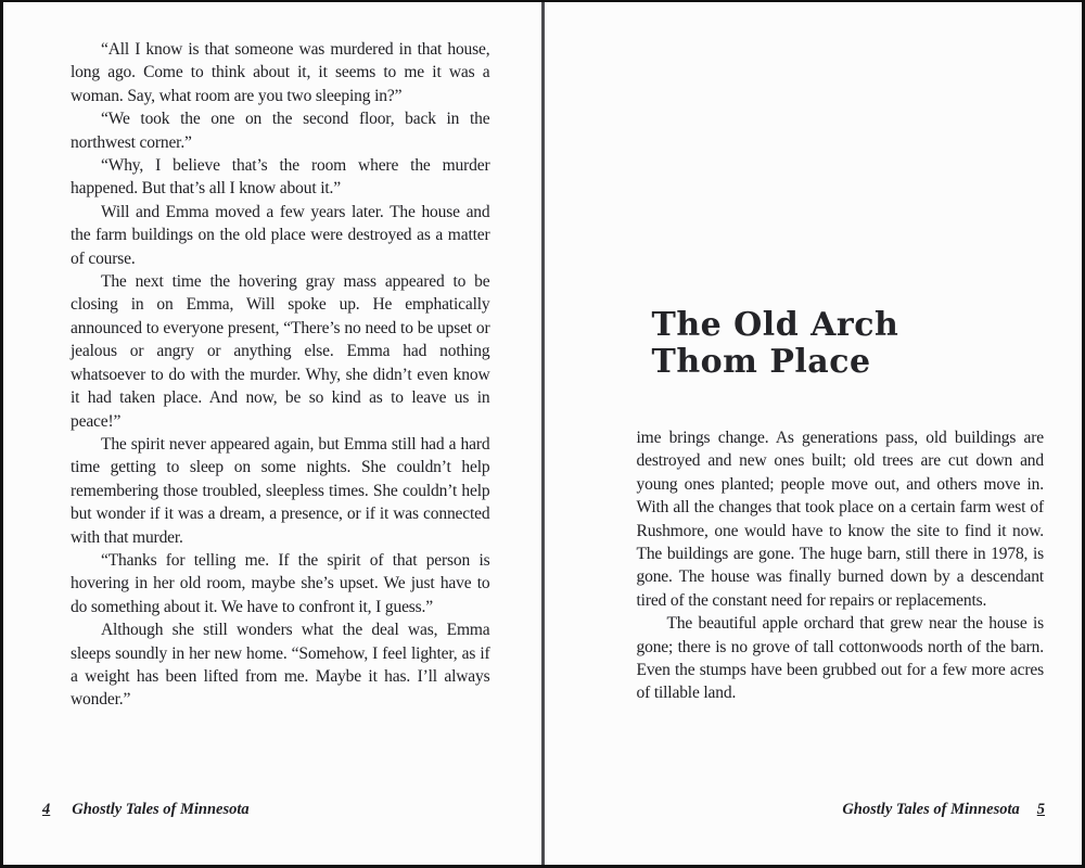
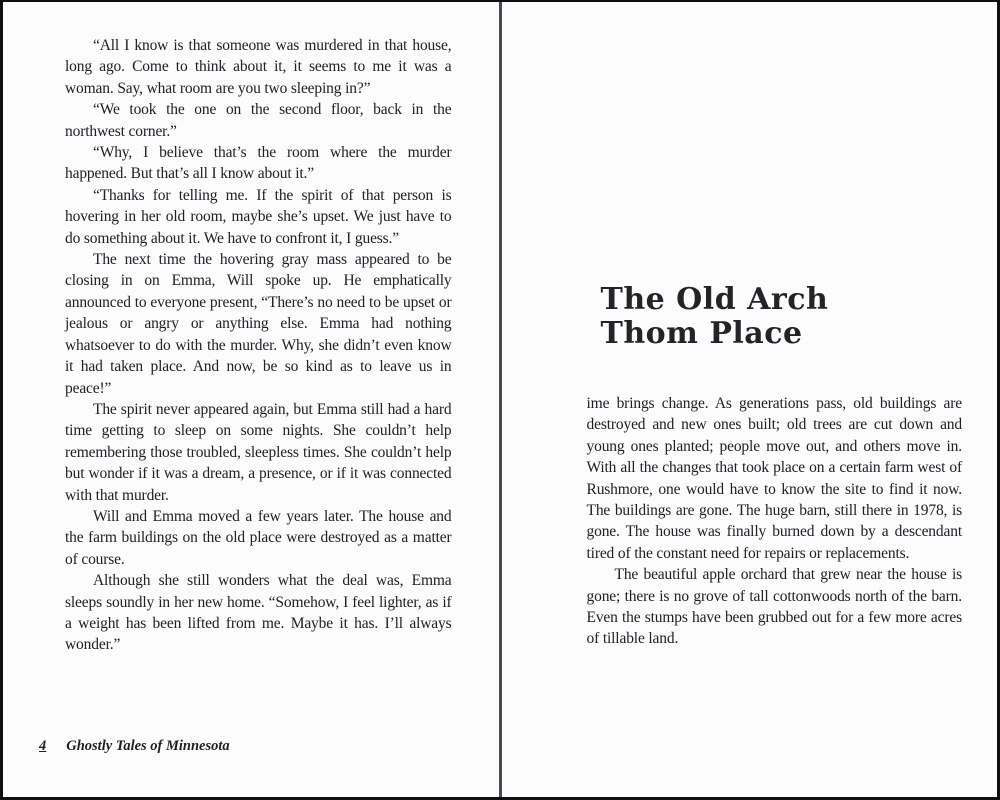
  “All I know is that someone was murdered in that house, long ago. Come to think about it, it seems to me it was a woman. Say, what room are you two sleeping in?”
  “We took the one on the second floor, back in the northwest corner.”
  “Why, I believe that’s the room where the murder happened. But that’s all I know about it.”
- Will and Emma moved a few years later. The house and the farm buildings on the old place were destroyed as a matter of course.
+ “Thanks for telling me. If the spirit of that person is hovering in her old room, maybe she’s upset. We just have to do something about it. We have to confront it, I guess.”
  The next time the hovering gray mass appeared to be closing in on Emma, Will spoke up. He emphatically announced to everyone present, “There’s no need to be upset or jealous or angry or anything else. Emma had nothing whatsoever to do with the murder. Why, she didn’t even know it had taken place. And now, be so kind as to leave us in peace!”
  The spirit never appeared again, but Emma still had a hard time getting to sleep on some nights. She couldn’t help remembering those troubled, sleepless times. She couldn’t help but wonder if it was a dream, a presence, or if it was connected with that murder.
- “Thanks for telling me. If the spirit of that person is hovering in her old room, maybe she’s upset. We just have to do something about it. We have to confront it, I guess.”
+ Will and Emma moved a few years later. The house and the farm buildings on the old place were destroyed as a matter of course.
  Although she still wonders what the deal was, Emma sleeps soundly in her new home. “Somehow, I feel lighter, as if a weight has been lifted from me. Maybe it has. I’ll always wonder.”
  4 Ghostly Tales of Minnesota
  The Old Arch
  Thom Place
  ime brings change. As generations pass, old buildings are destroyed and new ones built; old trees are cut down and young ones planted; people move out, and others move in. With all the changes that took place on a certain farm west of Rushmore, one would have to know the site to find it now. The buildings are gone. The huge barn, still there in 1978, is gone. The house was finally burned down by a descendant tired of the constant need for repairs or replacements.
  The beautiful apple orchard that grew near the house is gone; there is no grove of tall cottonwoods north of the barn. Even the stumps have been grubbed out for a few more acres of tillable land.
- Ghostly Tales of Minnesota 5
